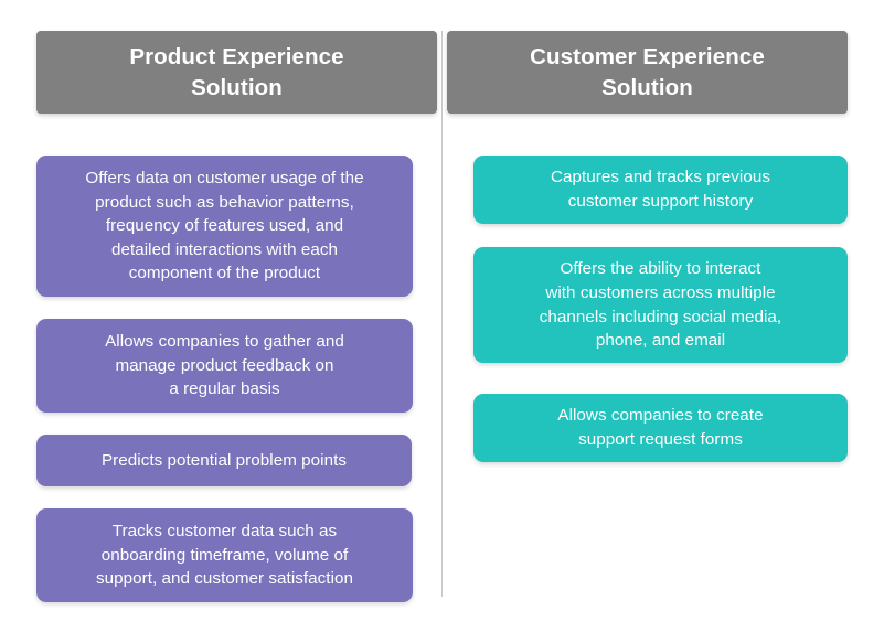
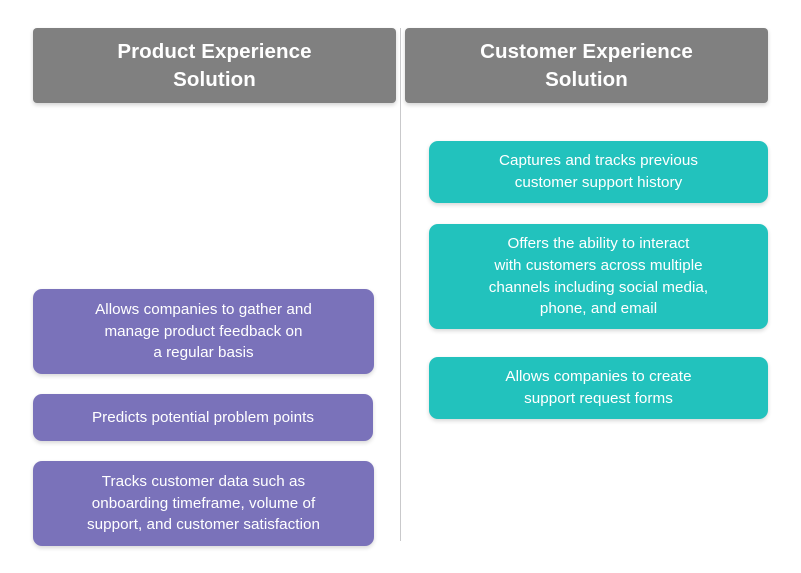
  Product Experience
  Solution
- Offers data on customer usage of the
- product such as behavior patterns,
- frequency of features used, and
- detailed interactions with each
- component of the product
  Allows companies to gather and
  manage product feedback on
  a regular basis
  Predicts potential problem points
  Tracks customer data such as
  onboarding timeframe, volume of
  support, and customer satisfaction
  Customer Experience
  Solution
  Captures and tracks previous
  customer support history
  Offers the ability to interact
  with customers across multiple
  channels including social media,
  phone, and email
  Allows companies to create
  support request forms
